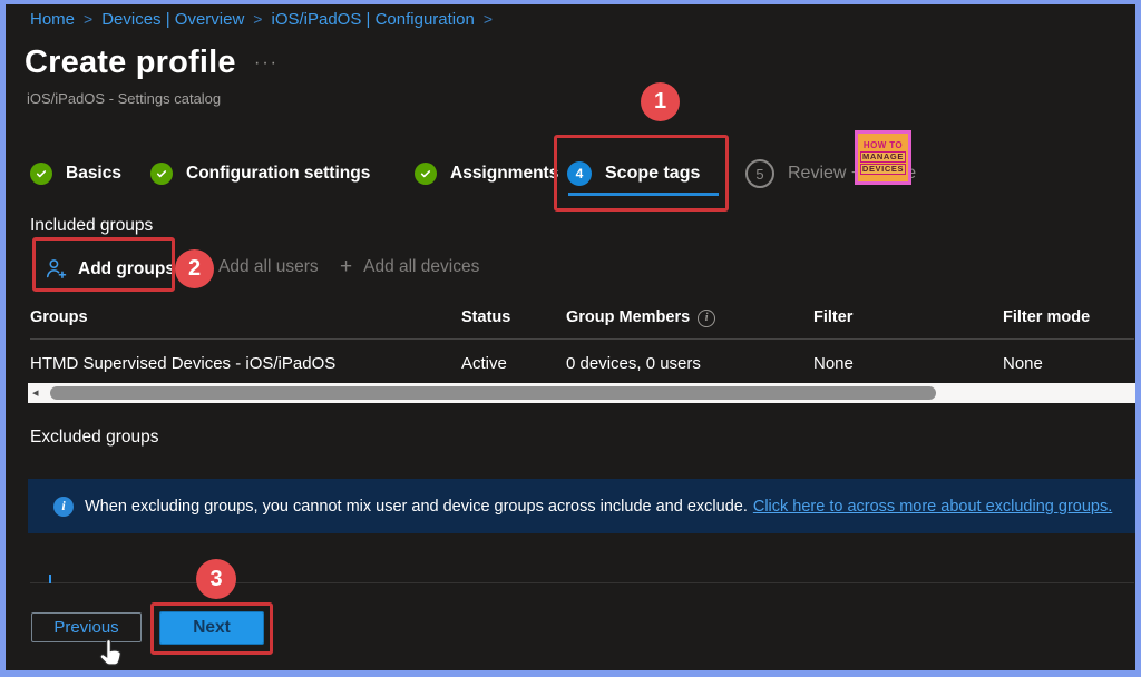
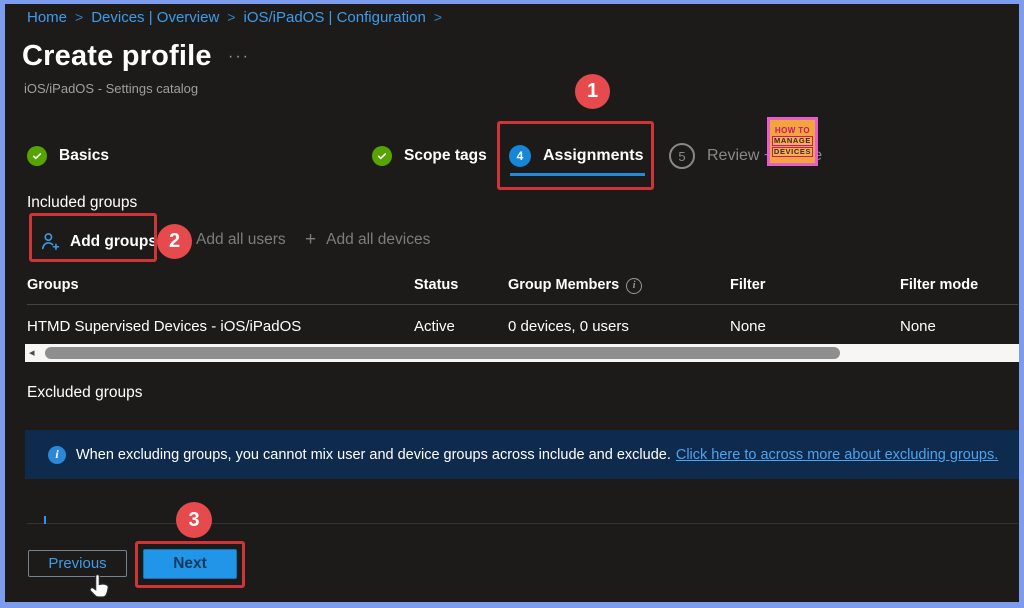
  Home > Devices | Overview > iOS/iPadOS | Configuration >
  Create profile
  ···
  iOS/iPadOS - Settings catalog
  Basics
- Configuration settings
- Assignments
+ Scope tags
  4
- Scope tags
+ Assignments
  5
  HOW TO
  MANAGE
  DEVICES
  Included groups
  Add groups
  Add all users
  +
  Add all devices
  Groups
  Status
  Group Members i
  Filter
  Filter mode
  HTMD Supervised Devices - iOS/iPadOS
  Active
  0 devices, 0 users
  None
  None
  ◂
  Excluded groups
  i
  When excluding groups, you cannot mix user and device groups across include and exclude.
  Click here to across more about excluding groups.
  Previous
  Next
  1
  2
  3
